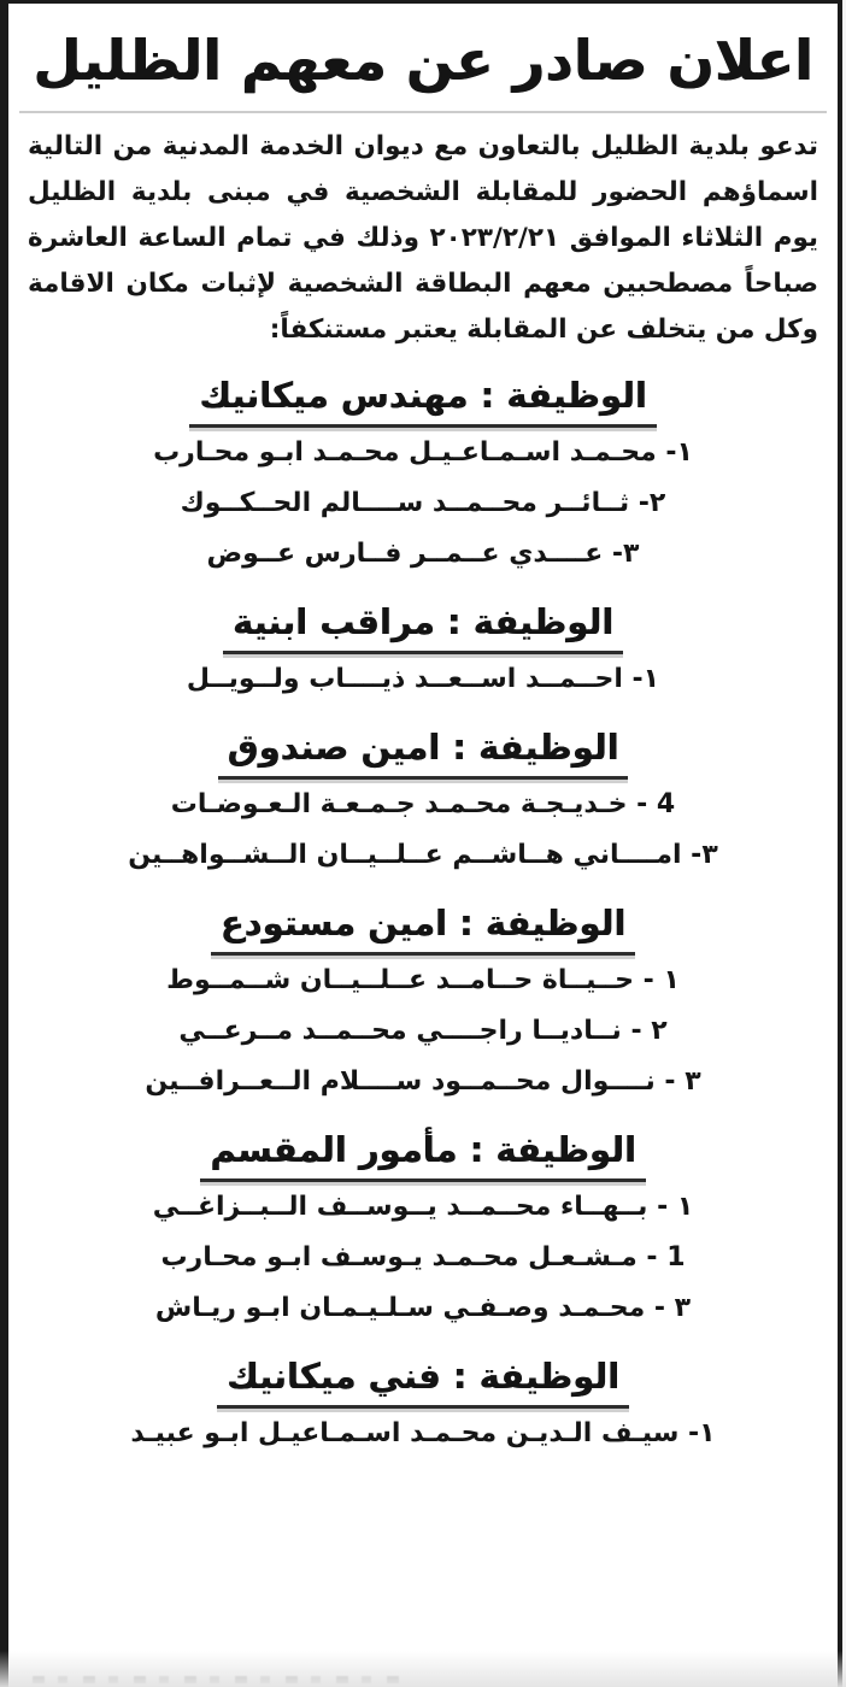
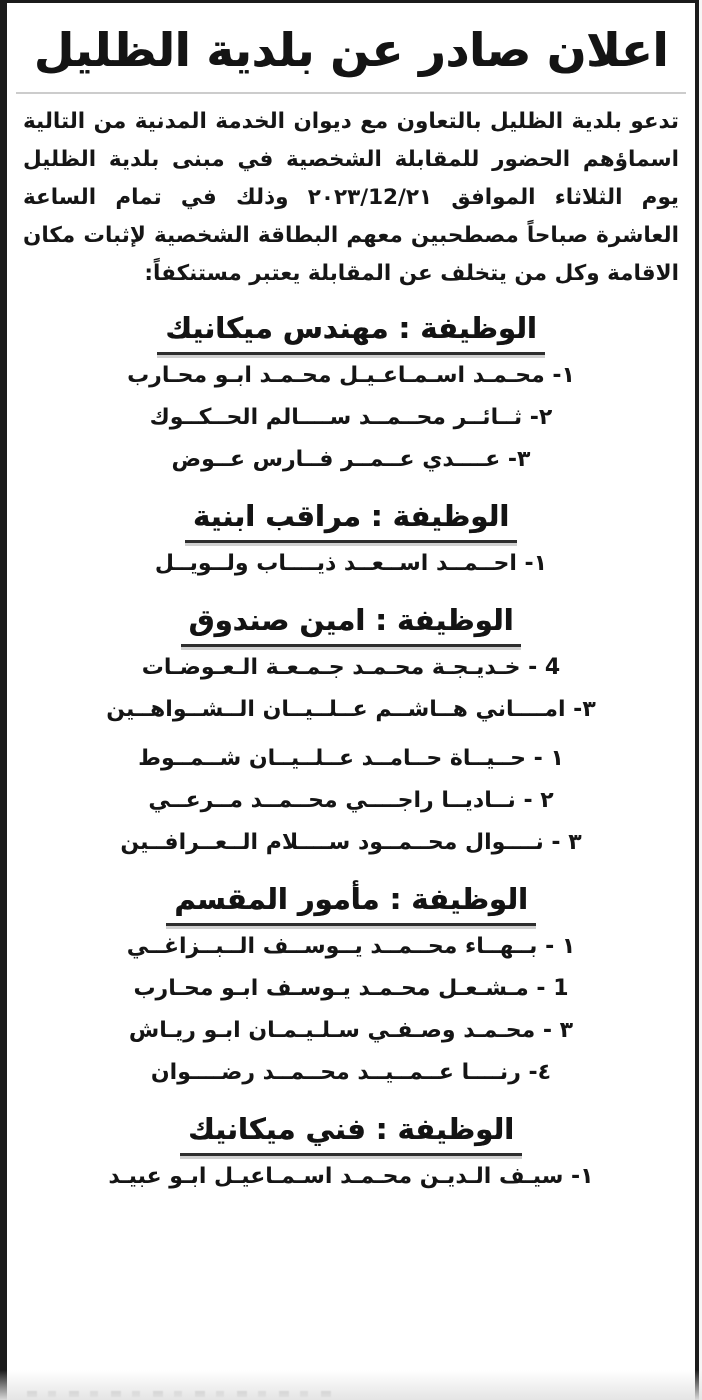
- اعلان صادر عن معهم الظليل
+ اعلان صادر عن بلدية الظليل
- تدعو بلدية الظليل بالتعاون مع ديوان الخدمة المدنية من التالية اسماؤهم الحضور للمقابلة الشخصية في مبنى بلدية الظليل يوم الثلاثاء الموافق ٢٠٢٣/٢/٢١ وذلك في تمام الساعة العاشرة صباحاً مصطحبين معهم البطاقة الشخصية لإثبات مكان الاقامة وكل من يتخلف عن المقابلة يعتبر مستنكفاً:
+ تدعو بلدية الظليل بالتعاون مع ديوان الخدمة المدنية من التالية اسماؤهم الحضور للمقابلة الشخصية في مبنى بلدية الظليل يوم الثلاثاء الموافق ٢٠٢٣/12/٢١ وذلك في تمام الساعة العاشرة صباحاً مصطحبين معهم البطاقة الشخصية لإثبات مكان الاقامة وكل من يتخلف عن المقابلة يعتبر مستنكفاً:
  الوظيفة : مهندس ميكانيك
  ١- محـمـد اسـمـاعـيـل محـمـد ابـو محـارب
  ٢- ثــائــر محــمــد ســــالم الحــكــوك
  ٣- عــــدي عــمــر فــارس عــوض
  الوظيفة : مراقب ابنية
  ١- احــمــد اســعــد ذيــــاب ولــويــل
  الوظيفة : امين صندوق
  4 - خـديـجـة محـمـد جـمـعـة الـعـوضـات
  ٣- امــــاني هــاشــم عــلــيــان الــشــواهــين
- الوظيفة : امين مستودع
  ١ - حــيــاة حــامــد عــلــيــان شــمــوط
  ٢ - نــاديــا راجــــي محــمــد مــرعــي
  ٣ - نــــوال محــمــود ســــلام الــعــرافــين
  الوظيفة : مأمور المقسم
  ١ - بــهــاء محــمــد يــوســف الــبــزاغــي
  1 - مـشـعـل محـمـد يـوسـف ابـو محـارب
  ٣ - محـمـد وصـفـي سـلـيـمـان ابـو ريـاش
+ ٤- رنــــا عــمــيــد محــمــد رضــــوان
  الوظيفة : فني ميكانيك
  ١- سيـف الـديـن محـمـد اسـمـاعيـل ابـو عبيـد
